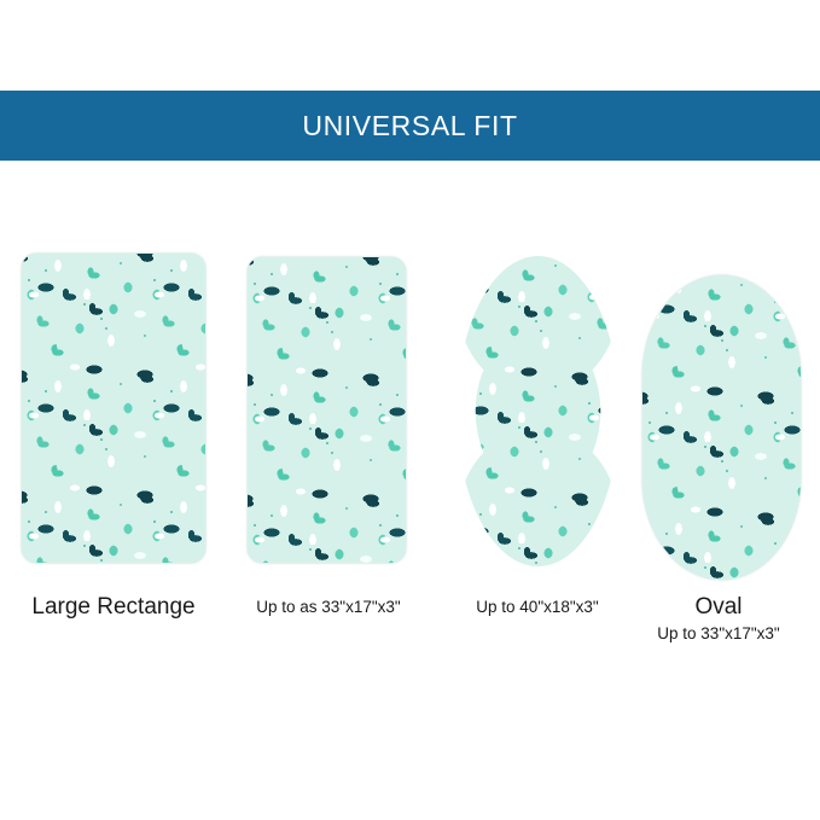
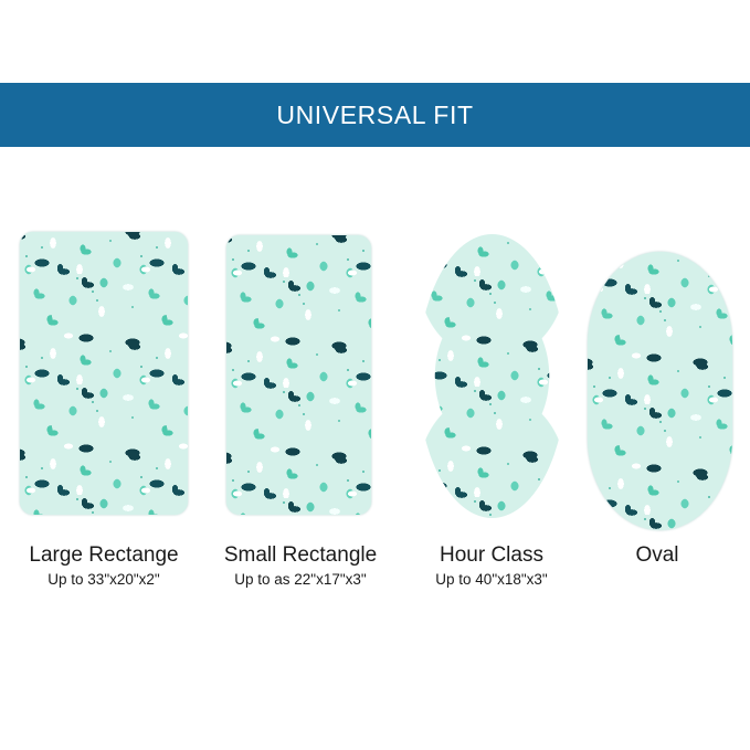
  UNIVERSAL FIT
  Large Rectange
+ Up to 33"x20"x2"
+ Small Rectangle
- Up to as 33"x17"x3"
+ Up to as 22"x17"x3"
+ Hour Class
  Up to 40"x18"x3"
  Oval
- Up to 33"x17"x3"
